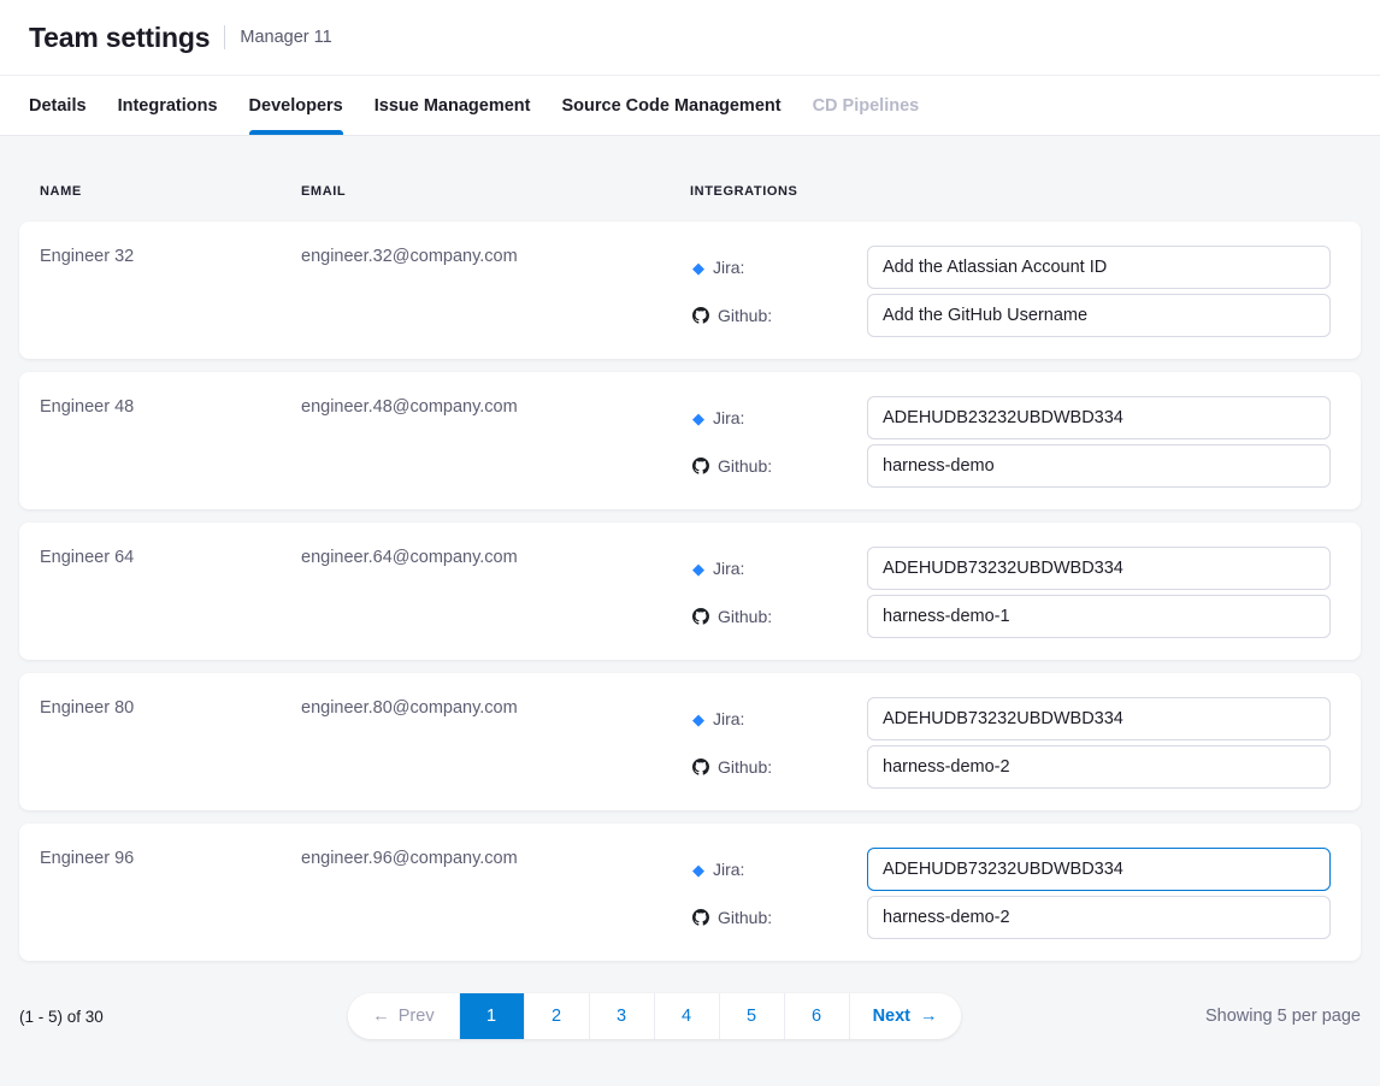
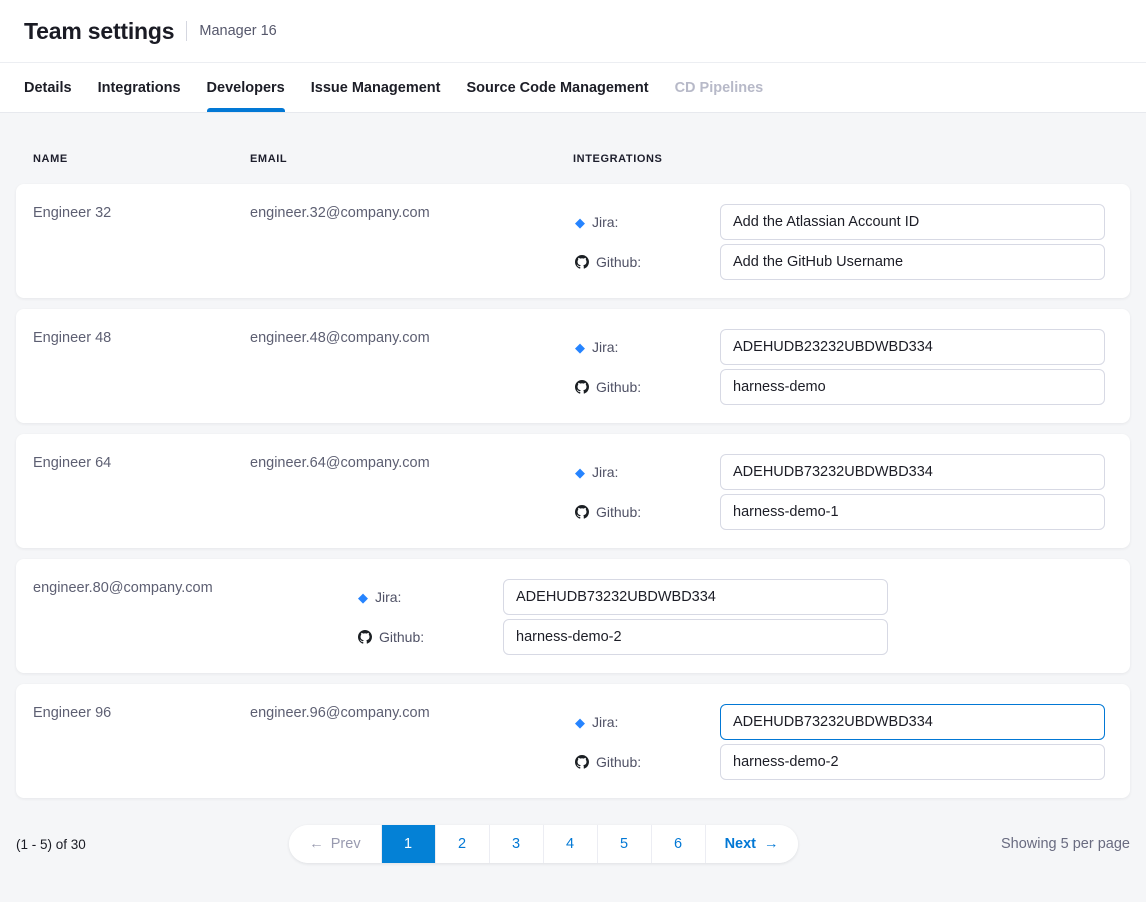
  Team settings
- Manager 11
+ Manager 16
  Details
  Integrations
  Developers
  Issue Management
  Source Code Management
  CD Pipelines
  NAME
  EMAIL
  INTEGRATIONS
  Engineer 32
  engineer.32@company.com
  ◆
  Jira:
  Add the Atlassian Account ID
  Github:
  Add the GitHub Username
  Engineer 48
  engineer.48@company.com
  ◆
  Jira:
  ADEHUDB23232UBDWBD334
  Github:
  harness-demo
  Engineer 64
  engineer.64@company.com
  ◆
  Jira:
  ADEHUDB73232UBDWBD334
  Github:
  harness-demo-1
- Engineer 80
  engineer.80@company.com
  ◆
  Jira:
  ADEHUDB73232UBDWBD334
  Github:
  harness-demo-2
  Engineer 96
  engineer.96@company.com
  ◆
  Jira:
  ADEHUDB73232UBDWBD334
  Github:
  harness-demo-2
  (1 - 5) of 30
  ←
  Prev
  1
  2
  3
  4
  5
  6
  Next
  →
  Showing 5 per page
